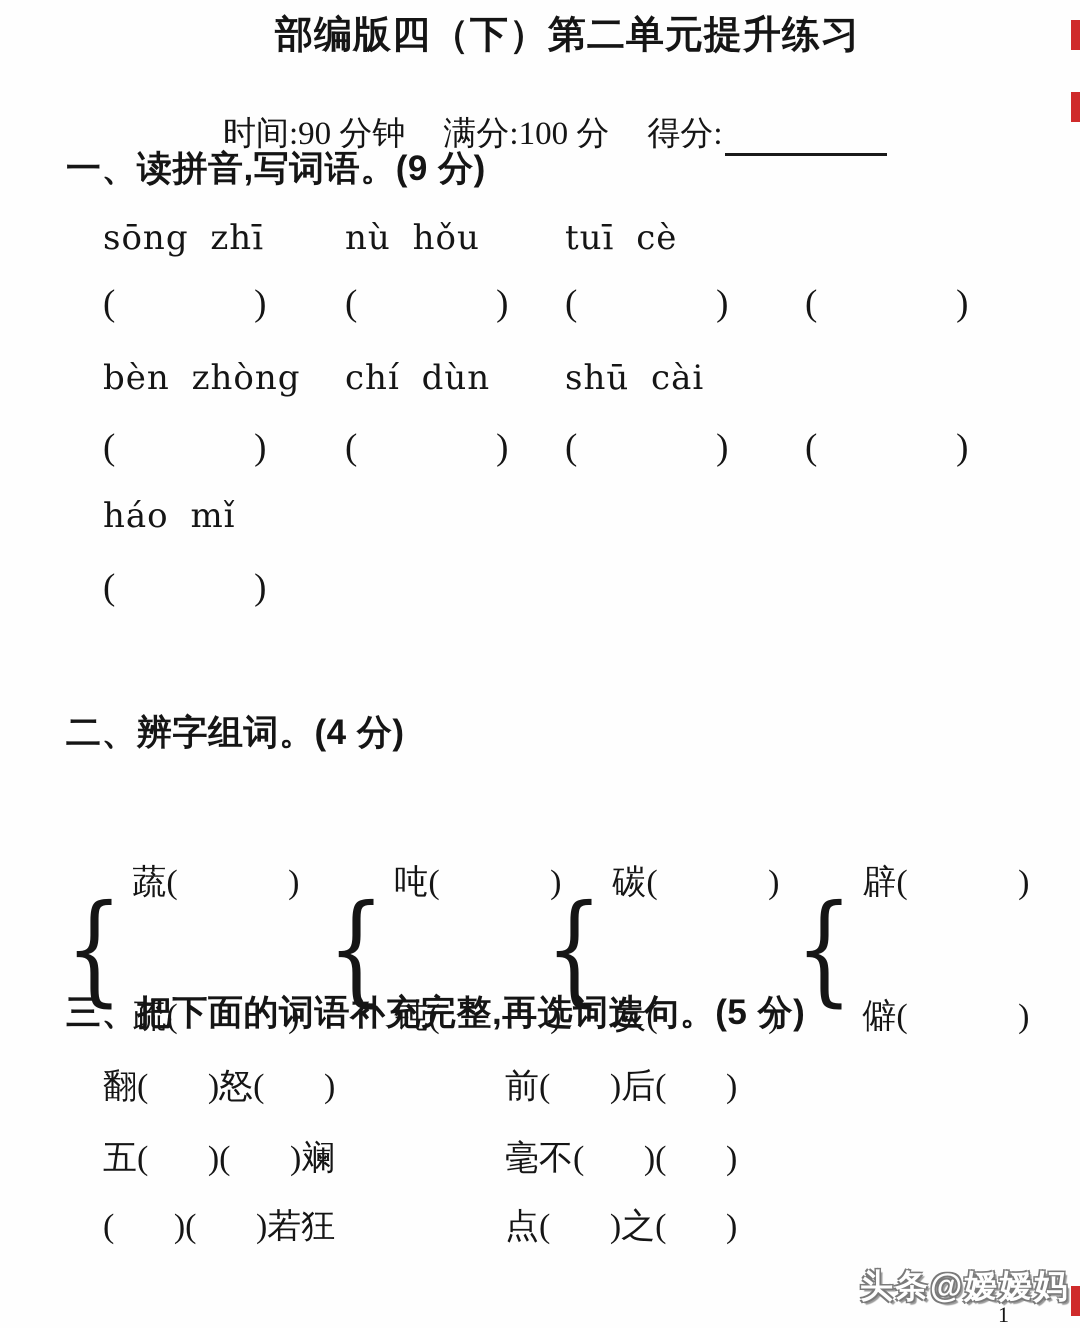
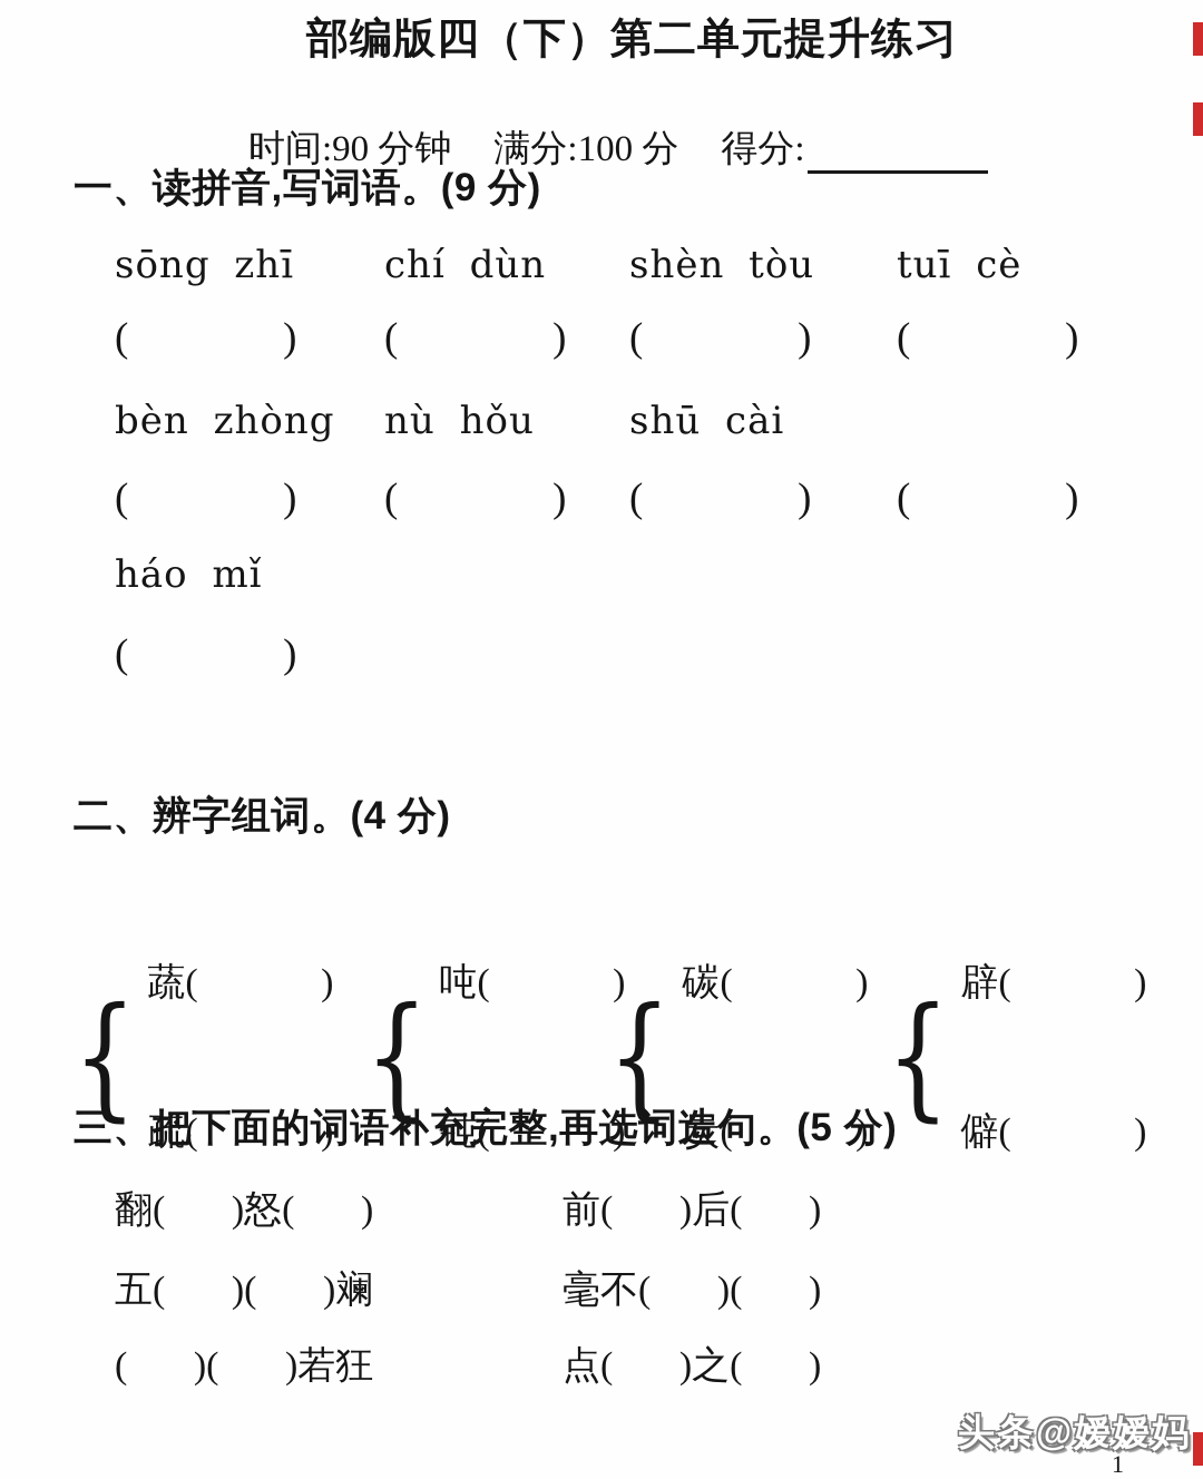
  部编版四（下）第二单元提升练习
  时间:90 分钟 满分:100 分 得分:
  一、读拼音,写词语。(9 分)
  sōng zhī
- nù hǒu
+ chí dùn
+ shèn tòu
  tuī cè
  ( )
  ( )
  ( )
  ( )
  bèn zhòng
- chí dùn
+ nù hǒu
  shū cài
  ( )
  ( )
  ( )
  ( )
  háo mǐ
  ( )
  二、辨字组词。(4 分)
  {
  蔬( )
  疏( )
  {
  吨( )
  钝( )
  {
  碳( )
  炭( )
  {
  辟( )
  僻( )
  三、把下面的词语补充完整,再选词造句。(5 分)
  翻( )怒( )
  前( )后( )
  五( )( )斓
  毫不( )( )
  ( )( )若狂
  点( )之( )
  头条@嫒嫒妈
  1
